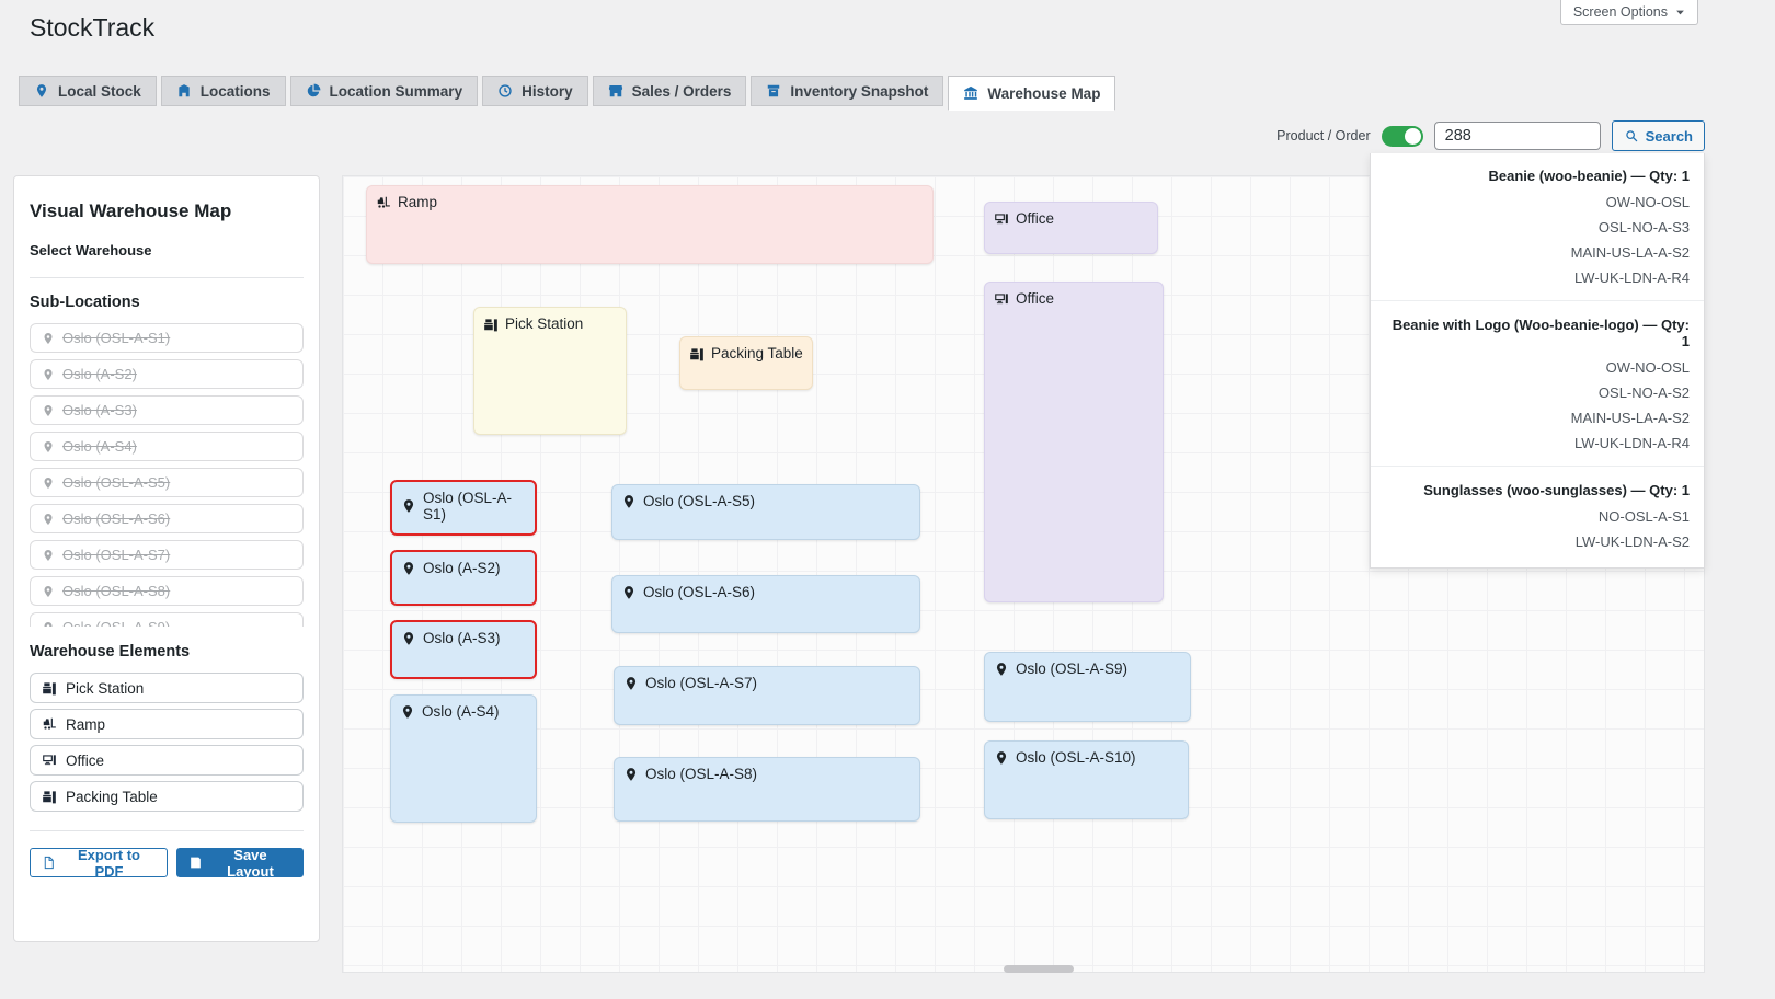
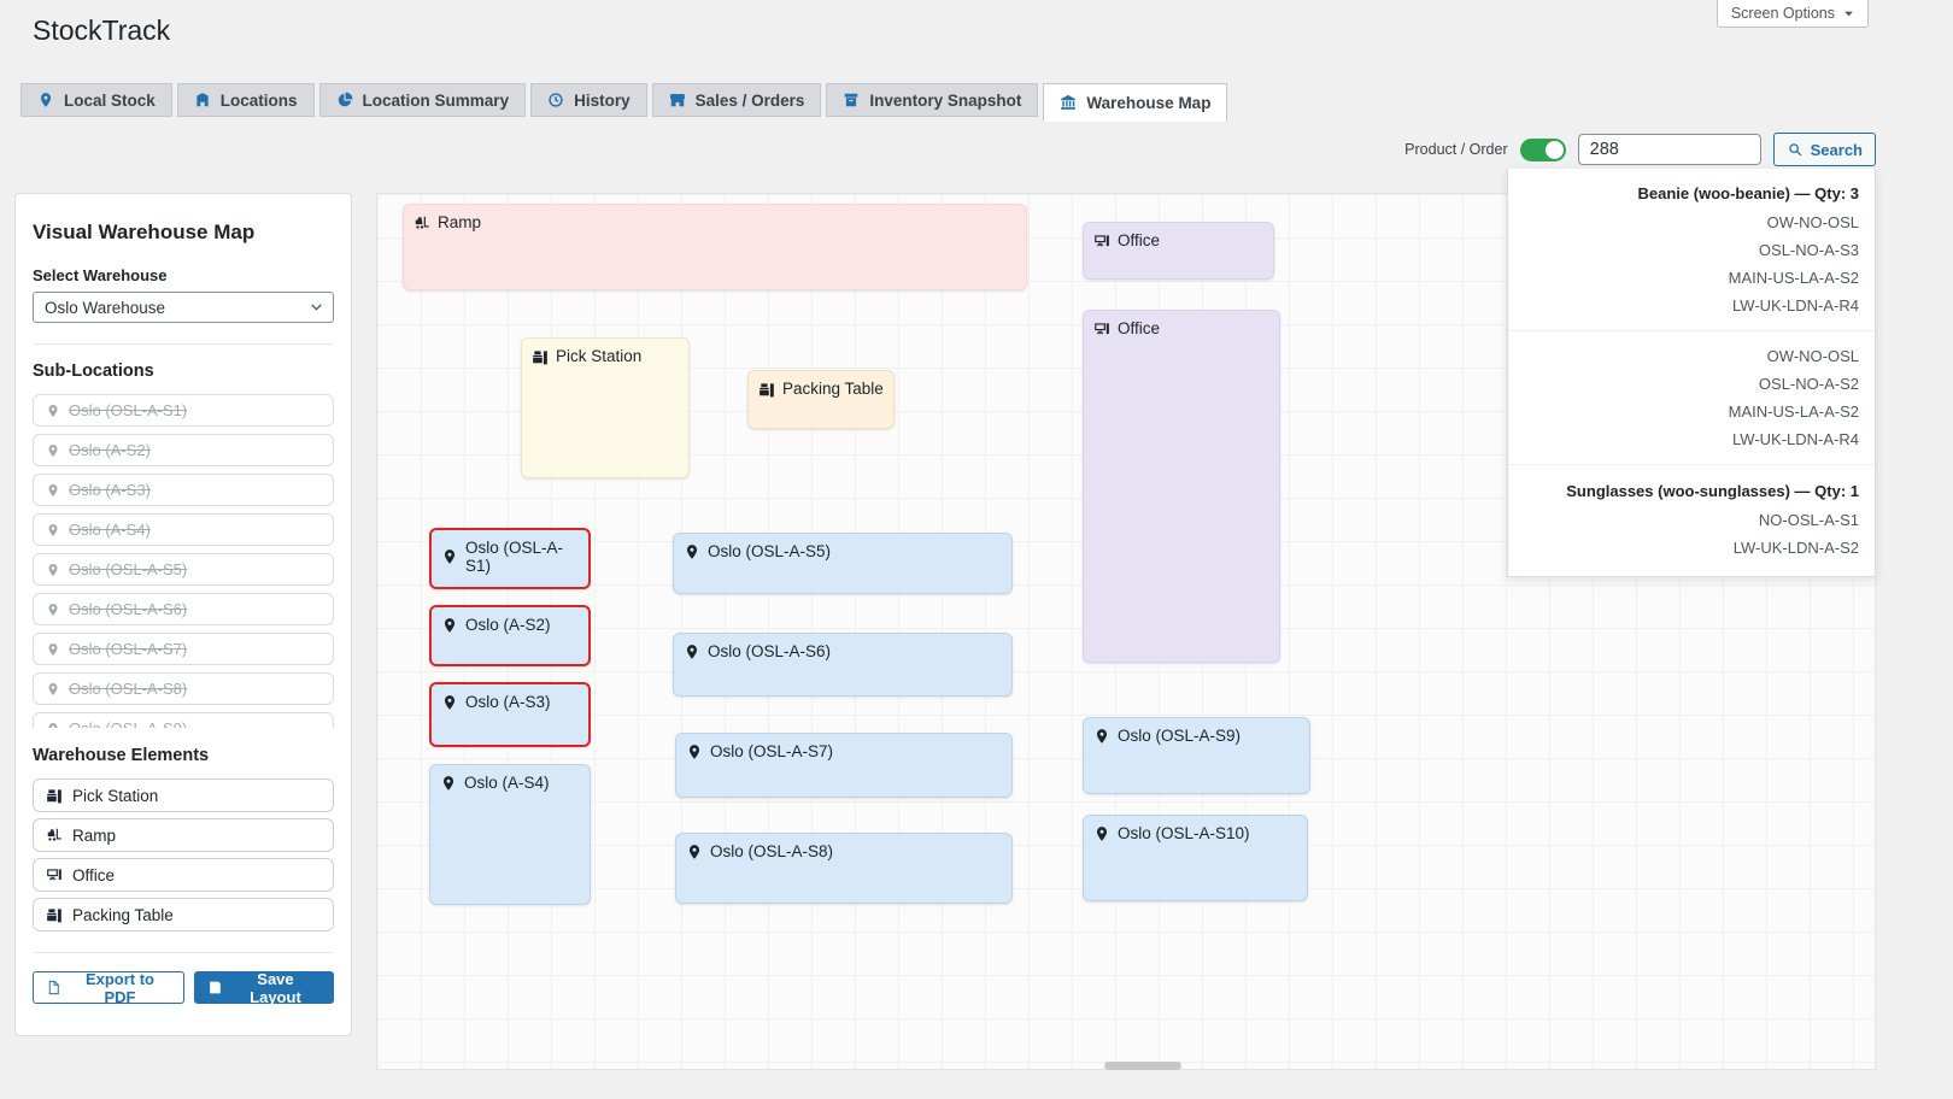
  StockTrack
  Screen Options
  Local Stock
  Locations
  Location Summary
  History
  Sales / Orders
  Inventory Snapshot
  Warehouse Map
  Product / Order
  288
  Search
- Beanie (woo-beanie) — Qty: 1
+ Beanie (woo-beanie) — Qty: 3
  OW-NO-OSL
  OSL-NO-A-S3
  MAIN-US-LA-A-S2
  LW-UK-LDN-A-R4
- Beanie with Logo (Woo-beanie-logo) — Qty: 1
  OW-NO-OSL
  OSL-NO-A-S2
  MAIN-US-LA-A-S2
  LW-UK-LDN-A-R4
  Sunglasses (woo-sunglasses) — Qty: 1
  NO-OSL-A-S1
  LW-UK-LDN-A-S2
  Visual Warehouse Map
  Select Warehouse
+ Oslo Warehouse
  Sub-Locations
  Oslo (OSL-A-S1)
  Oslo (A-S2)
  Oslo (A-S3)
  Oslo (A-S4)
  Oslo (OSL-A-S5)
  Oslo (OSL-A-S6)
  Oslo (OSL-A-S7)
  Oslo (OSL-A-S8)
  Warehouse Elements
  Pick Station
  Ramp
  Office
  Packing Table
  Export to PDF
  Save Layout
  Ramp
  Office
  Office
  Pick Station
  Packing Table
  Oslo (OSL-A-S1)
  Oslo (A-S2)
  Oslo (A-S3)
  Oslo (A-S4)
  Oslo (OSL-A-S5)
  Oslo (OSL-A-S6)
  Oslo (OSL-A-S7)
  Oslo (OSL-A-S8)
  Oslo (OSL-A-S9)
  Oslo (OSL-A-S10)
